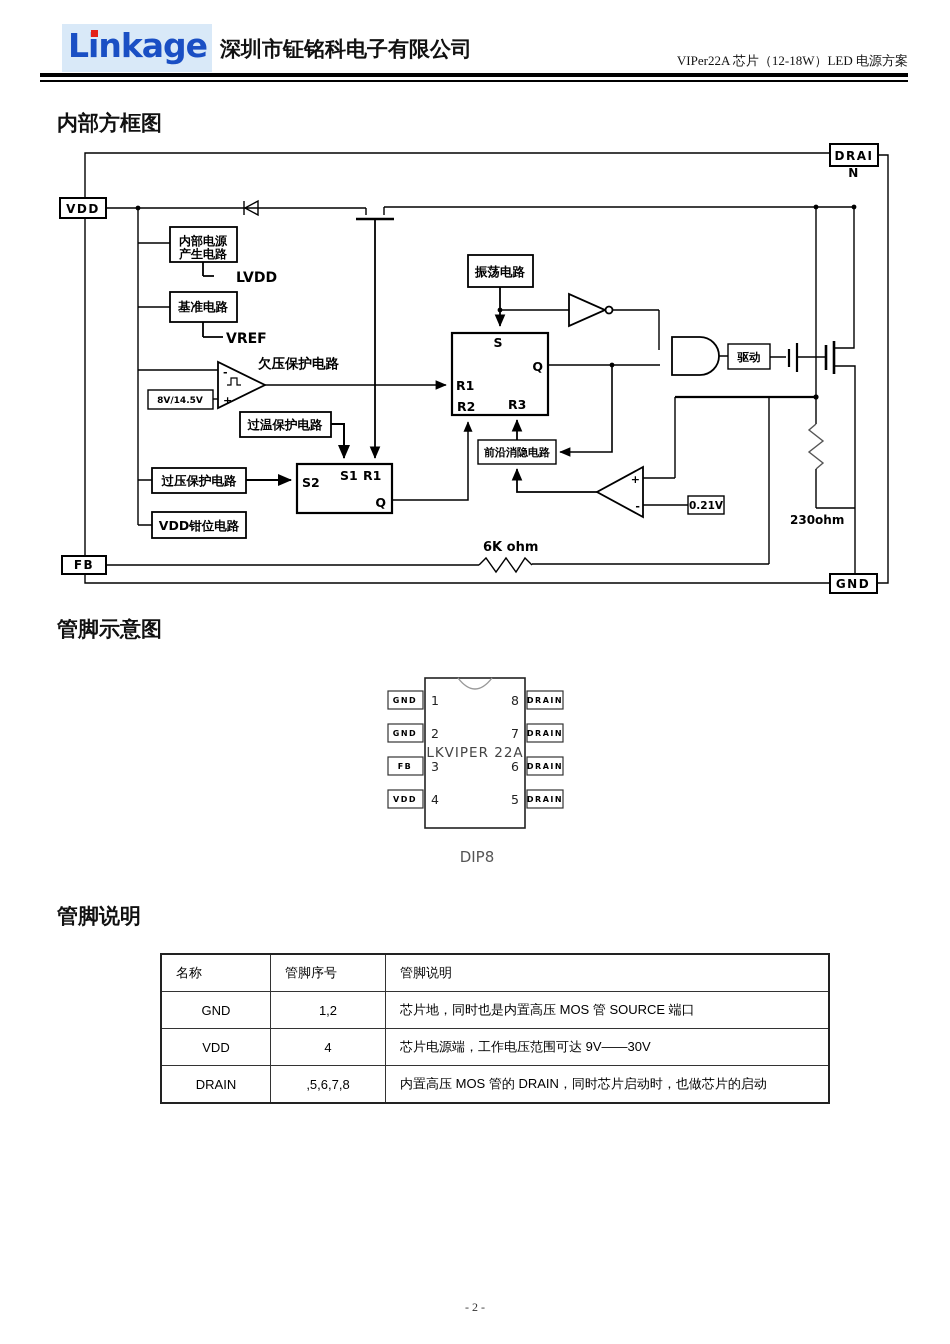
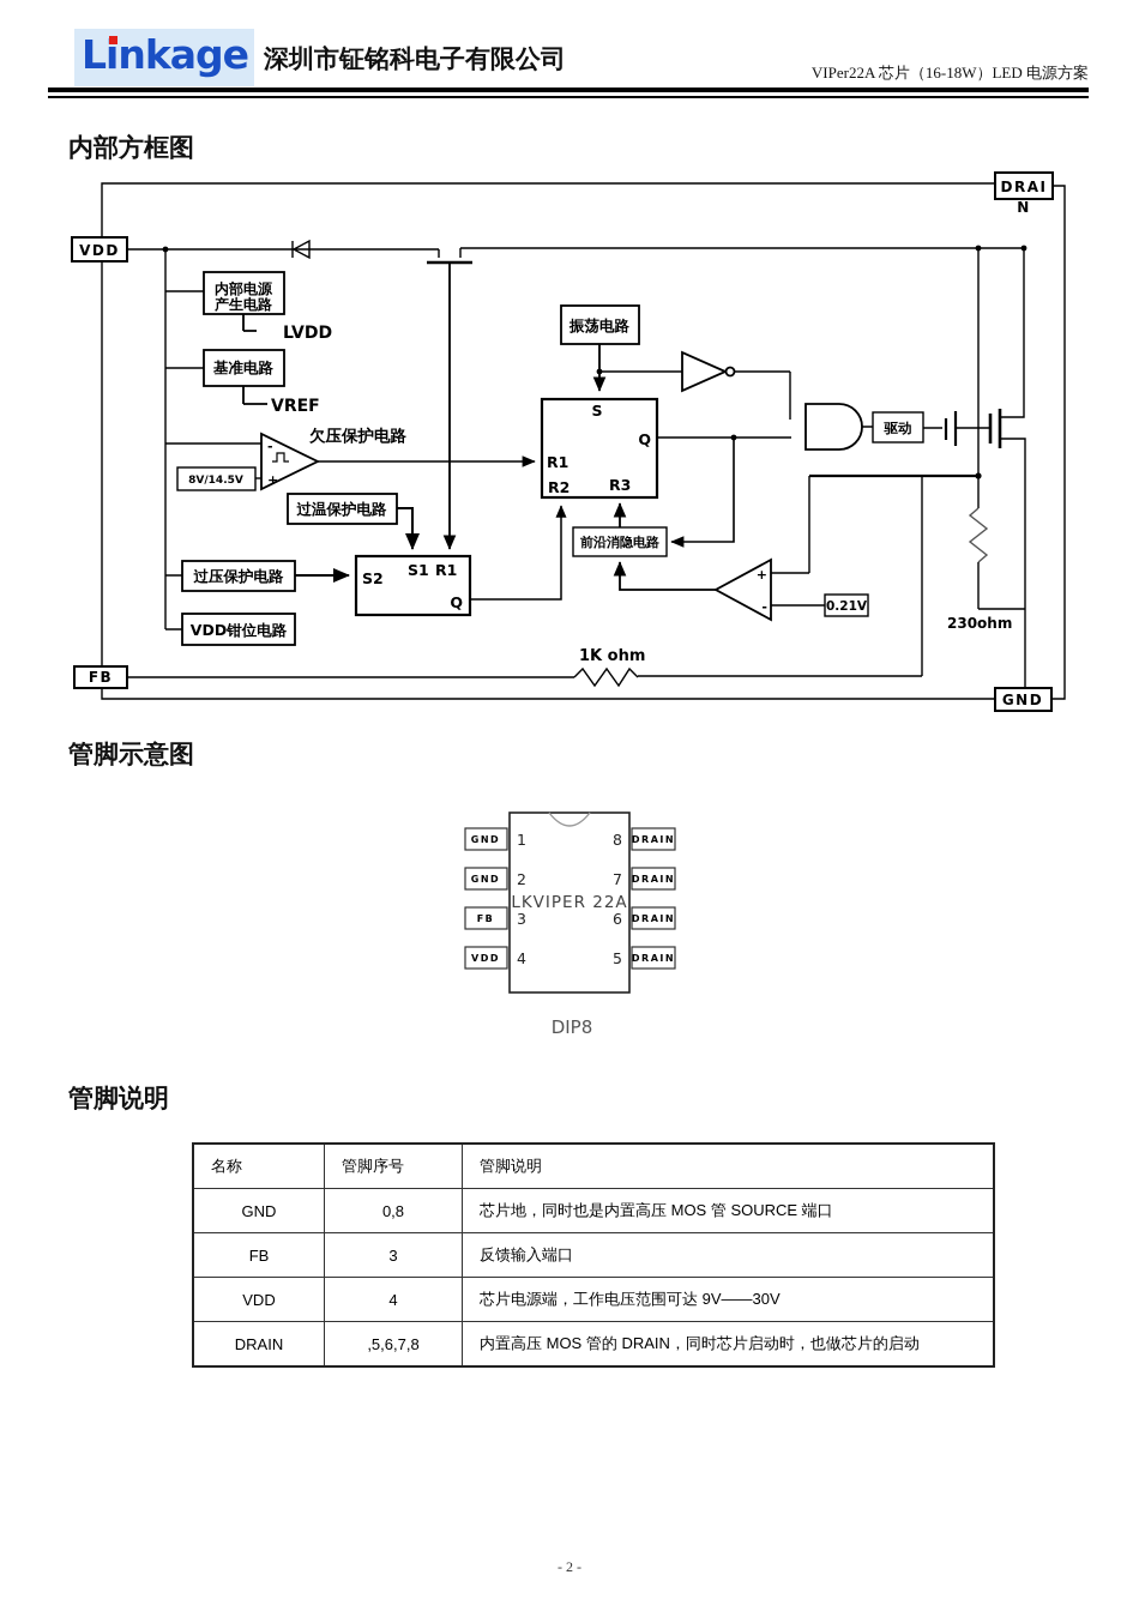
  Linkage
  深圳市钲铭科电子有限公司
- VIPer22A 芯片（12-18W）LED 电源方案
+ VIPer22A 芯片（16-18W）LED 电源方案
  内部方框图
  管脚示意图
  管脚说明
  VDD
  FB
  DRAI
  N
  GND
  内部电源
  产生电路
  基准电路
  LVDD
  VREF
  欠压保护电路
  8V/14.5V
  过温保护电路
  过压保护电路
  VDD钳位电路
  振荡电路
  前沿消隐电路
  驱动
  0.21V
  230ohm
- 6K ohm
+ 1K ohm
  S
  Q
  R1
  R2
  R3
  S2
  S1
  R1
  Q
  -
  +
  +
  -
  LKVIPER 22A
  GND
  GND
  FB
  VDD
  DRAIN
  DRAIN
  DRAIN
  DRAIN
  1
  2
  3
  4
  8
  7
  6
  5
  DIP8
  名称	管脚序号	管脚说明
- GND	1,2	芯片地，同时也是内置高压 MOS 管 SOURCE 端口
+ GND	0,8	芯片地，同时也是内置高压 MOS 管 SOURCE 端口
+ FB	3	反馈输入端口
  VDD	4	芯片电源端，工作电压范围可达 9V——30V
  DRAIN	,5,6,7,8	内置高压 MOS 管的 DRAIN，同时芯片启动时，也做芯片的启动
  - 2 -
